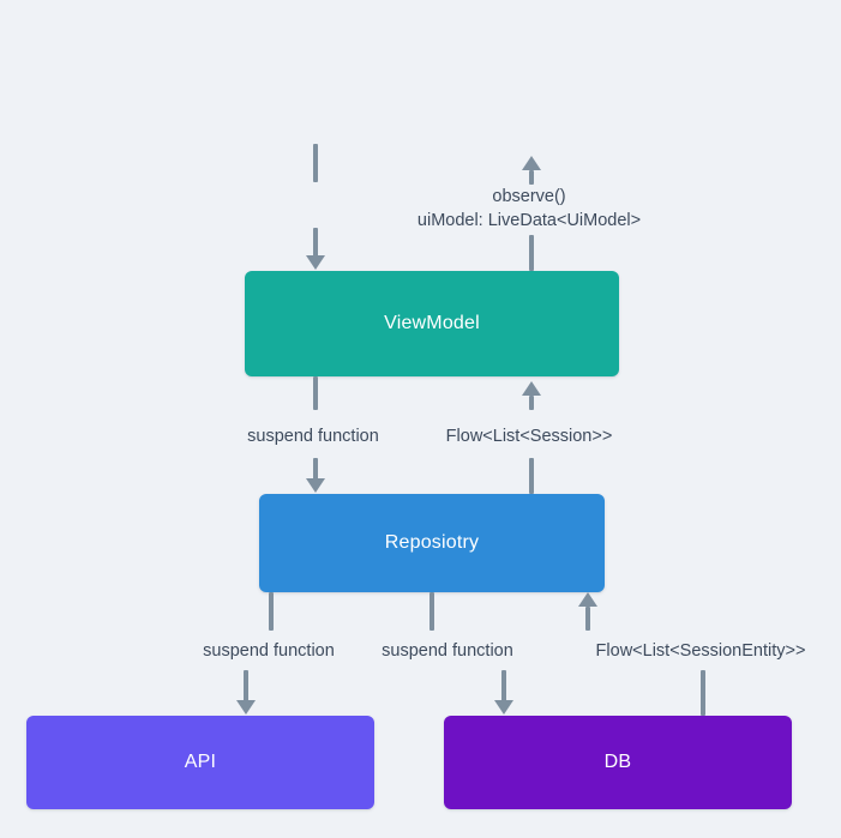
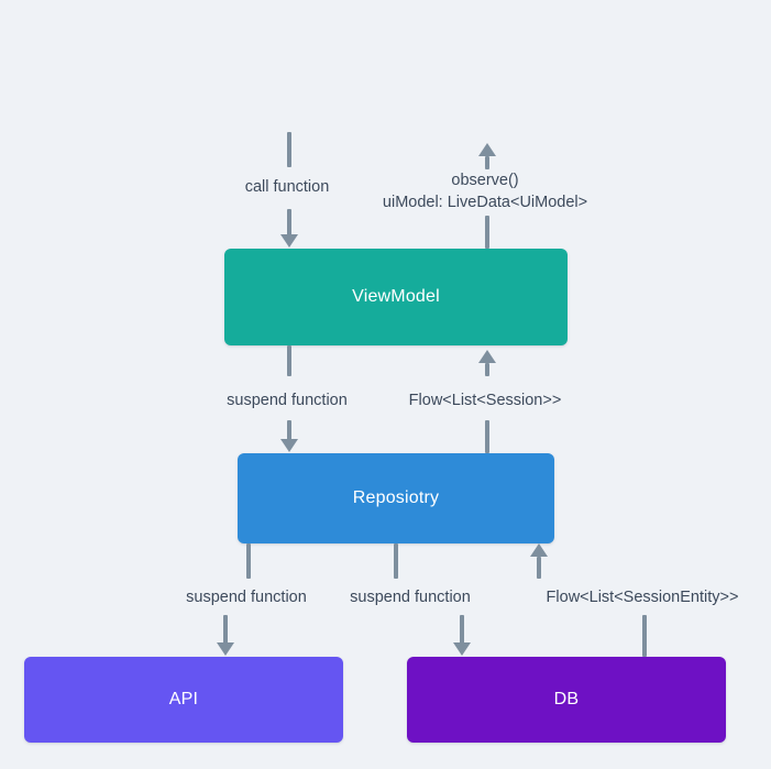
  ViewModel
  Reposiotry
  API
  DB
+ call function
  observe()
  uiModel: LiveData<UiModel>
  suspend function
  Flow<List<Session>>
  suspend function
  suspend function
  Flow<List<SessionEntity>>
